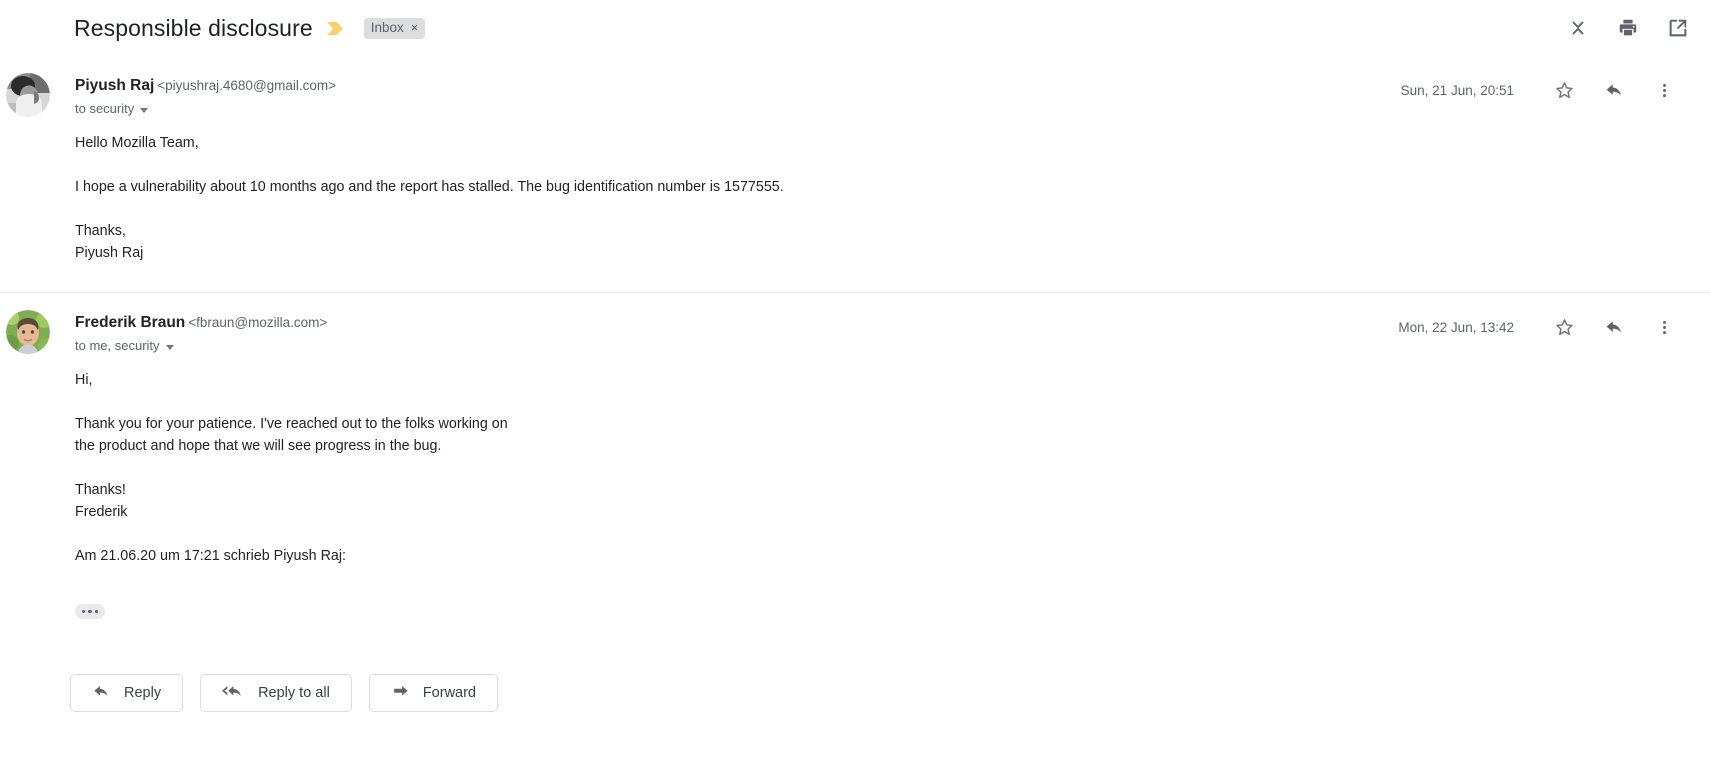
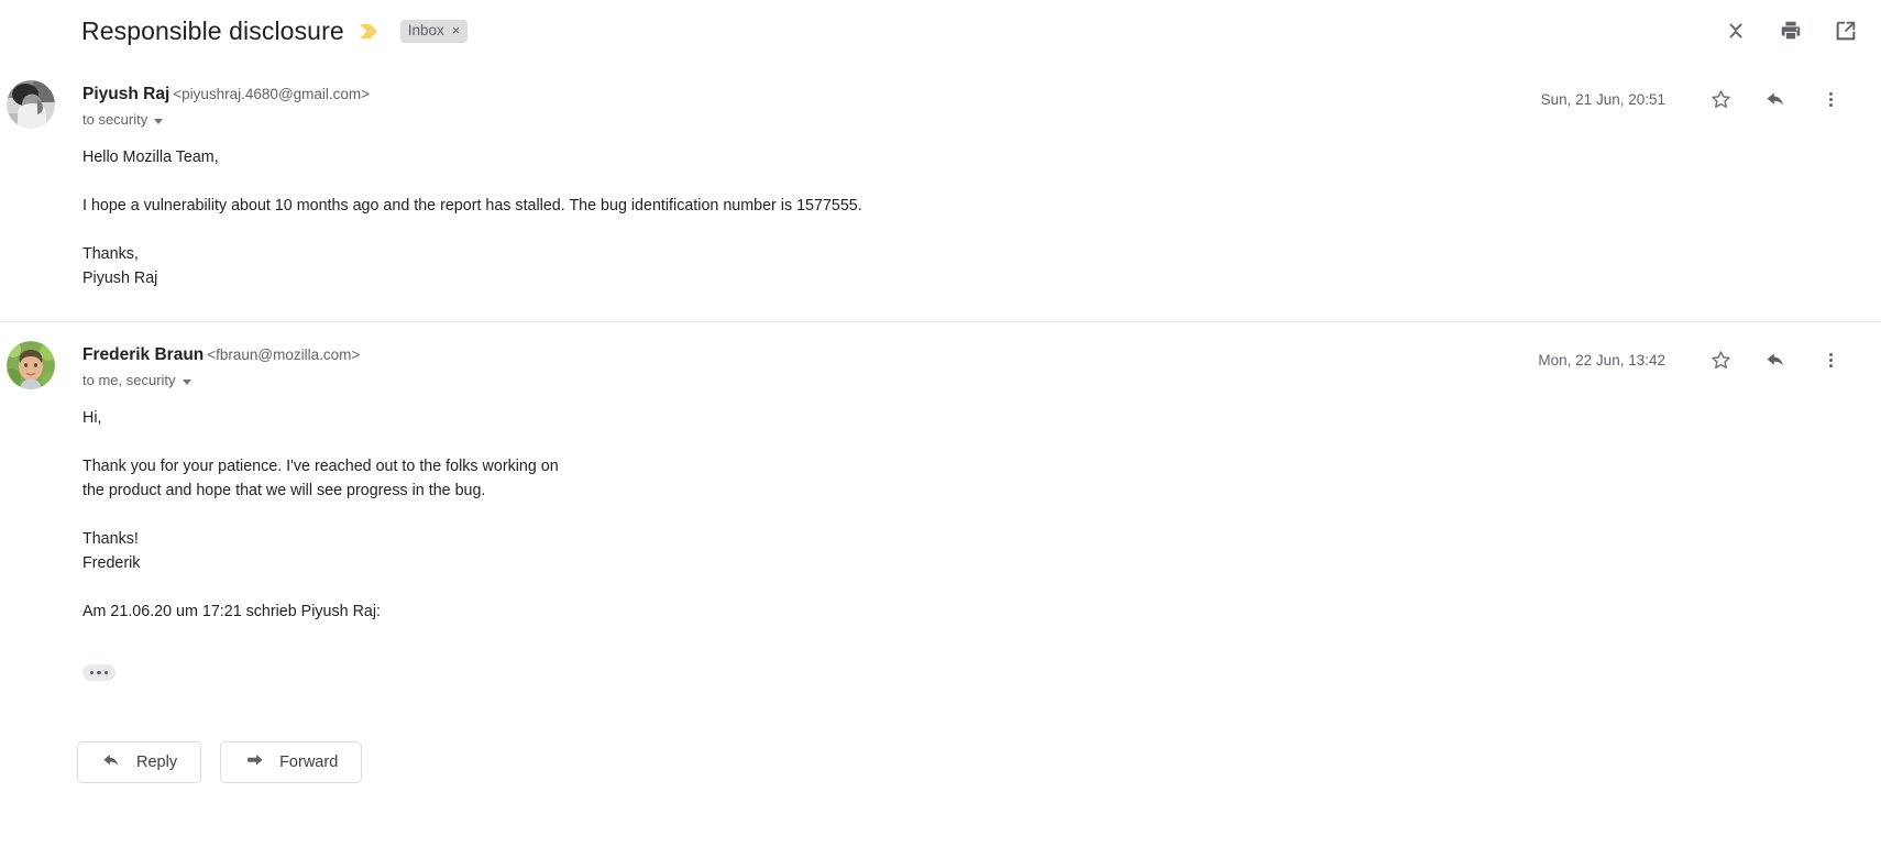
  Responsible disclosure
  Inbox
  ×
  Piyush Raj <piyushraj.4680@gmail.com>
  to security
  Sun, 21 Jun, 20:51
  Hello Mozilla Team,
  I hope a vulnerability about 10 months ago and the report has stalled. The bug identification number is 1577555.
  Thanks,
  Piyush Raj
  Frederik Braun <fbraun@mozilla.com>
  to me, security
  Mon, 22 Jun, 13:42
  Hi,
  Thank you for your patience. I've reached out to the folks working on
  the product and hope that we will see progress in the bug.
  Thanks!
  Frederik
  Am 21.06.20 um 17:21 schrieb Piyush Raj:
  Reply
- Reply to all
  Forward
